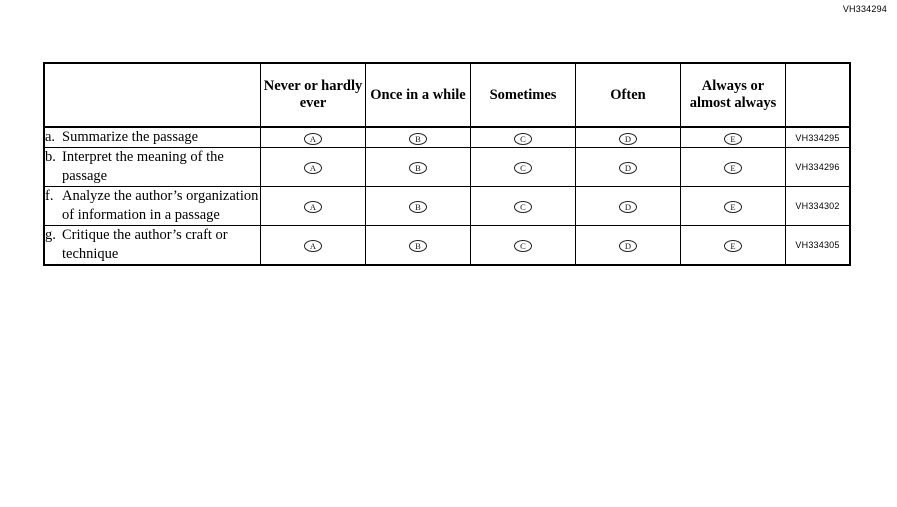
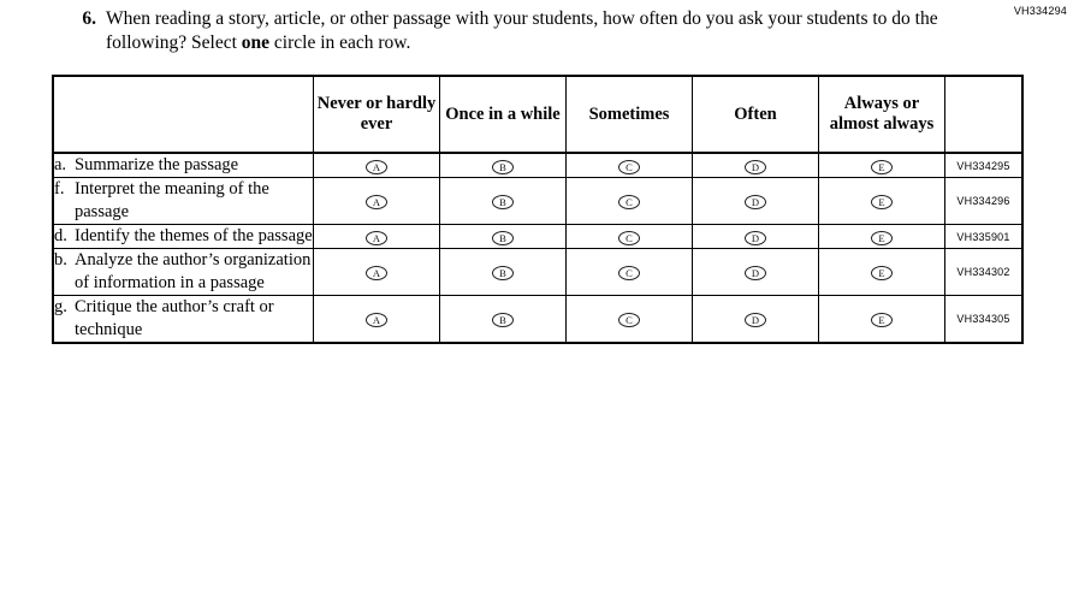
  VH334294
+ 6.
+ When reading a story, article, or other passage with your students, how often do you ask your students to do the following? Select one circle in each row.
  	Never or hardly ever	Once in a while	Sometimes	Often	Always or almost always
  a. Summarize the passage	A	B	C	D	E	VH334295
- b. Interpret the meaning of the passage	A	B	C	D	E	VH334296
+ f. Interpret the meaning of the passage	A	B	C	D	E	VH334296
+ d. Identify the themes of the passage	A	B	C	D	E	VH335901
- f. Analyze the author’s organization of information in a passage	A	B	C	D	E	VH334302
+ b. Analyze the author’s organization of information in a passage	A	B	C	D	E	VH334302
  g. Critique the author’s craft or technique	A	B	C	D	E	VH334305
